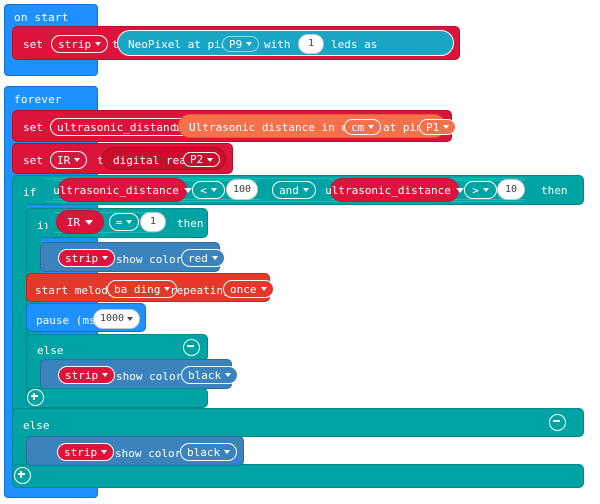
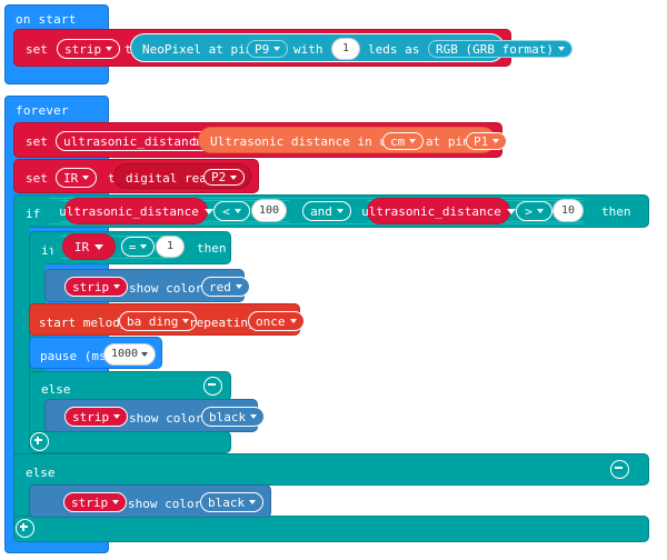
  on start
  set
  strip
  NeoPixel at pi
  P9
  with
  1
  leds as
+ RGB (GRB format)
  forever
  set
  ultrasonic_distanc
  Ultrasonic distance in
  cm
  at pi
  P1
  set
  IR
  P2
  if
  else
  ultrasonic_distance
  <
  100
  and
  ultrasonic_distance
  >
  10
  then
  if
  IR
  =
  1
  then
  strip
  show color
  red
  start melod
  ba ding
  repeatin
  once
  pause (m
  1000
  else
  strip
  show color
  black
  strip
  show color
  black
